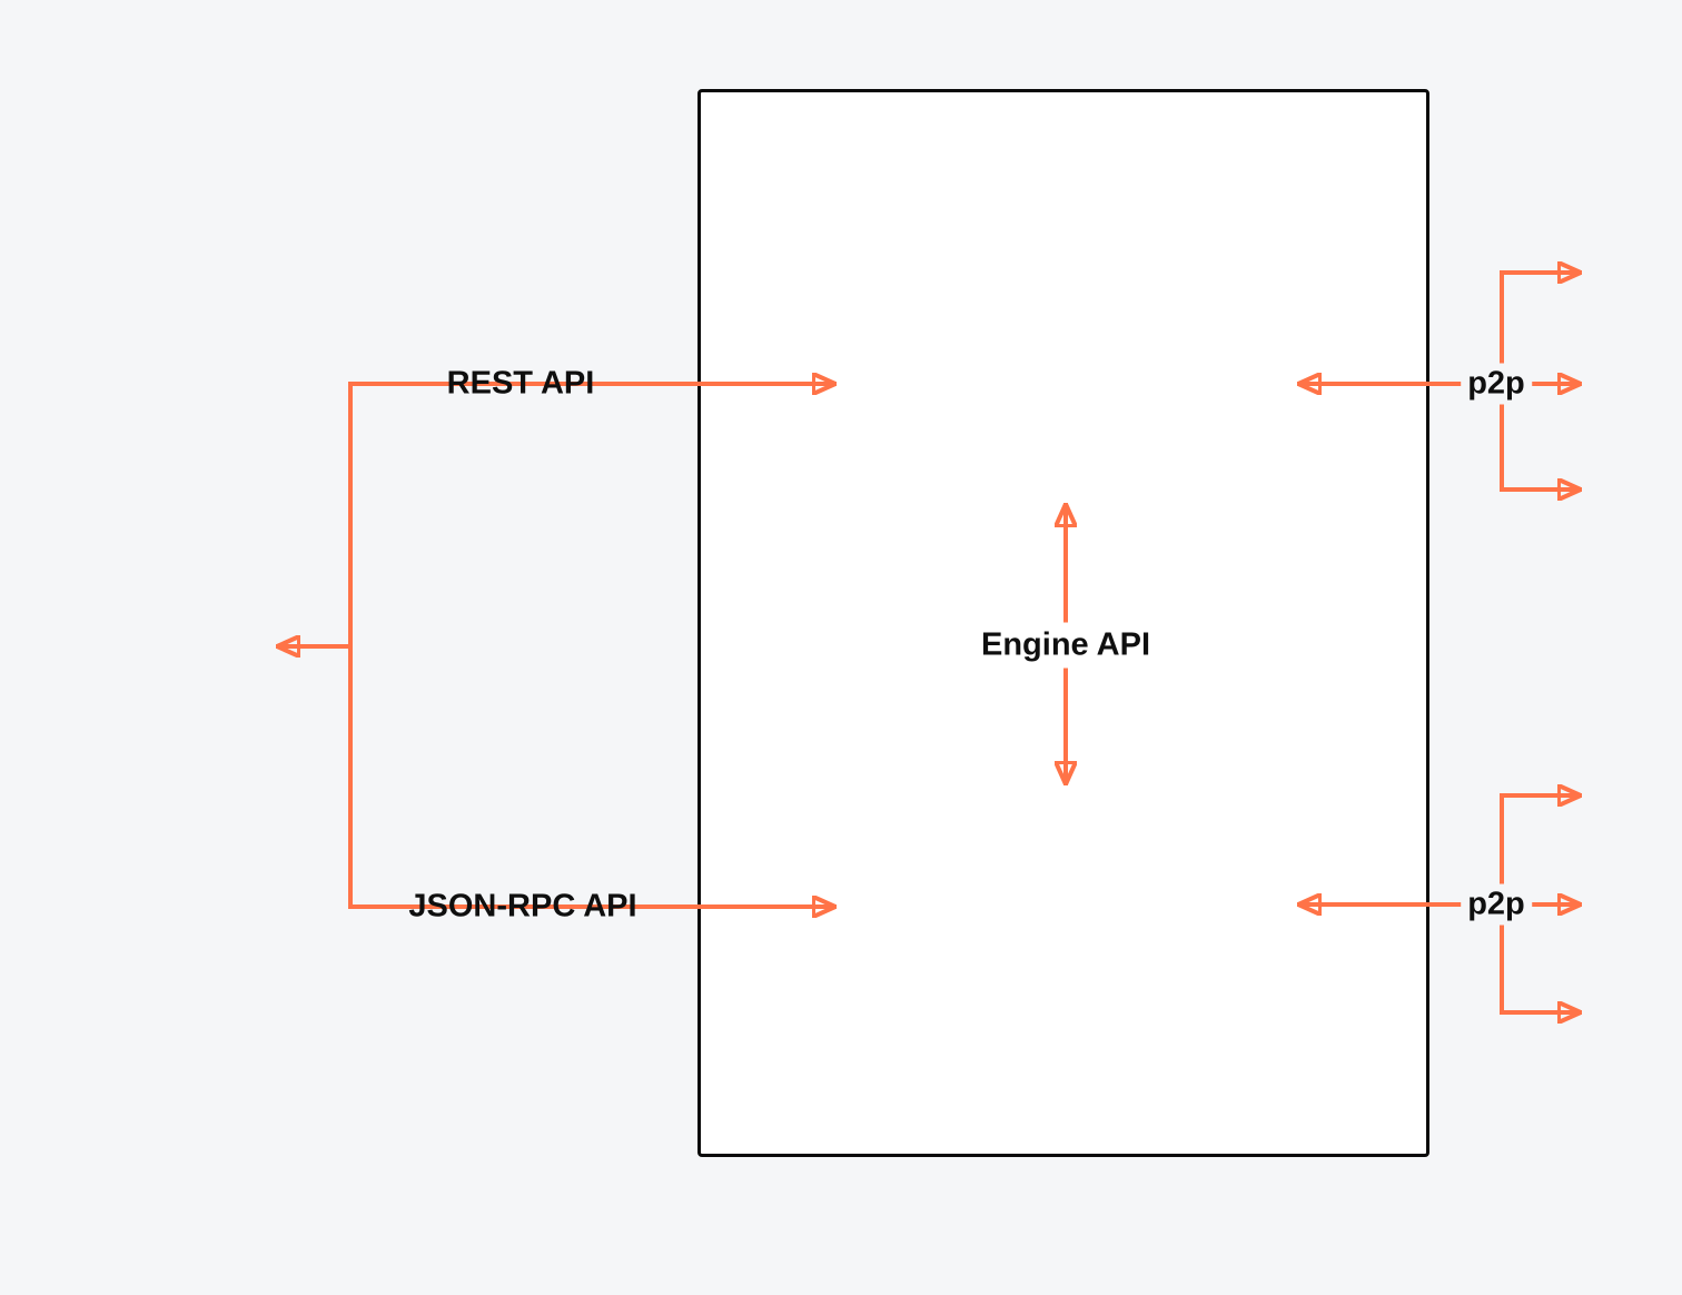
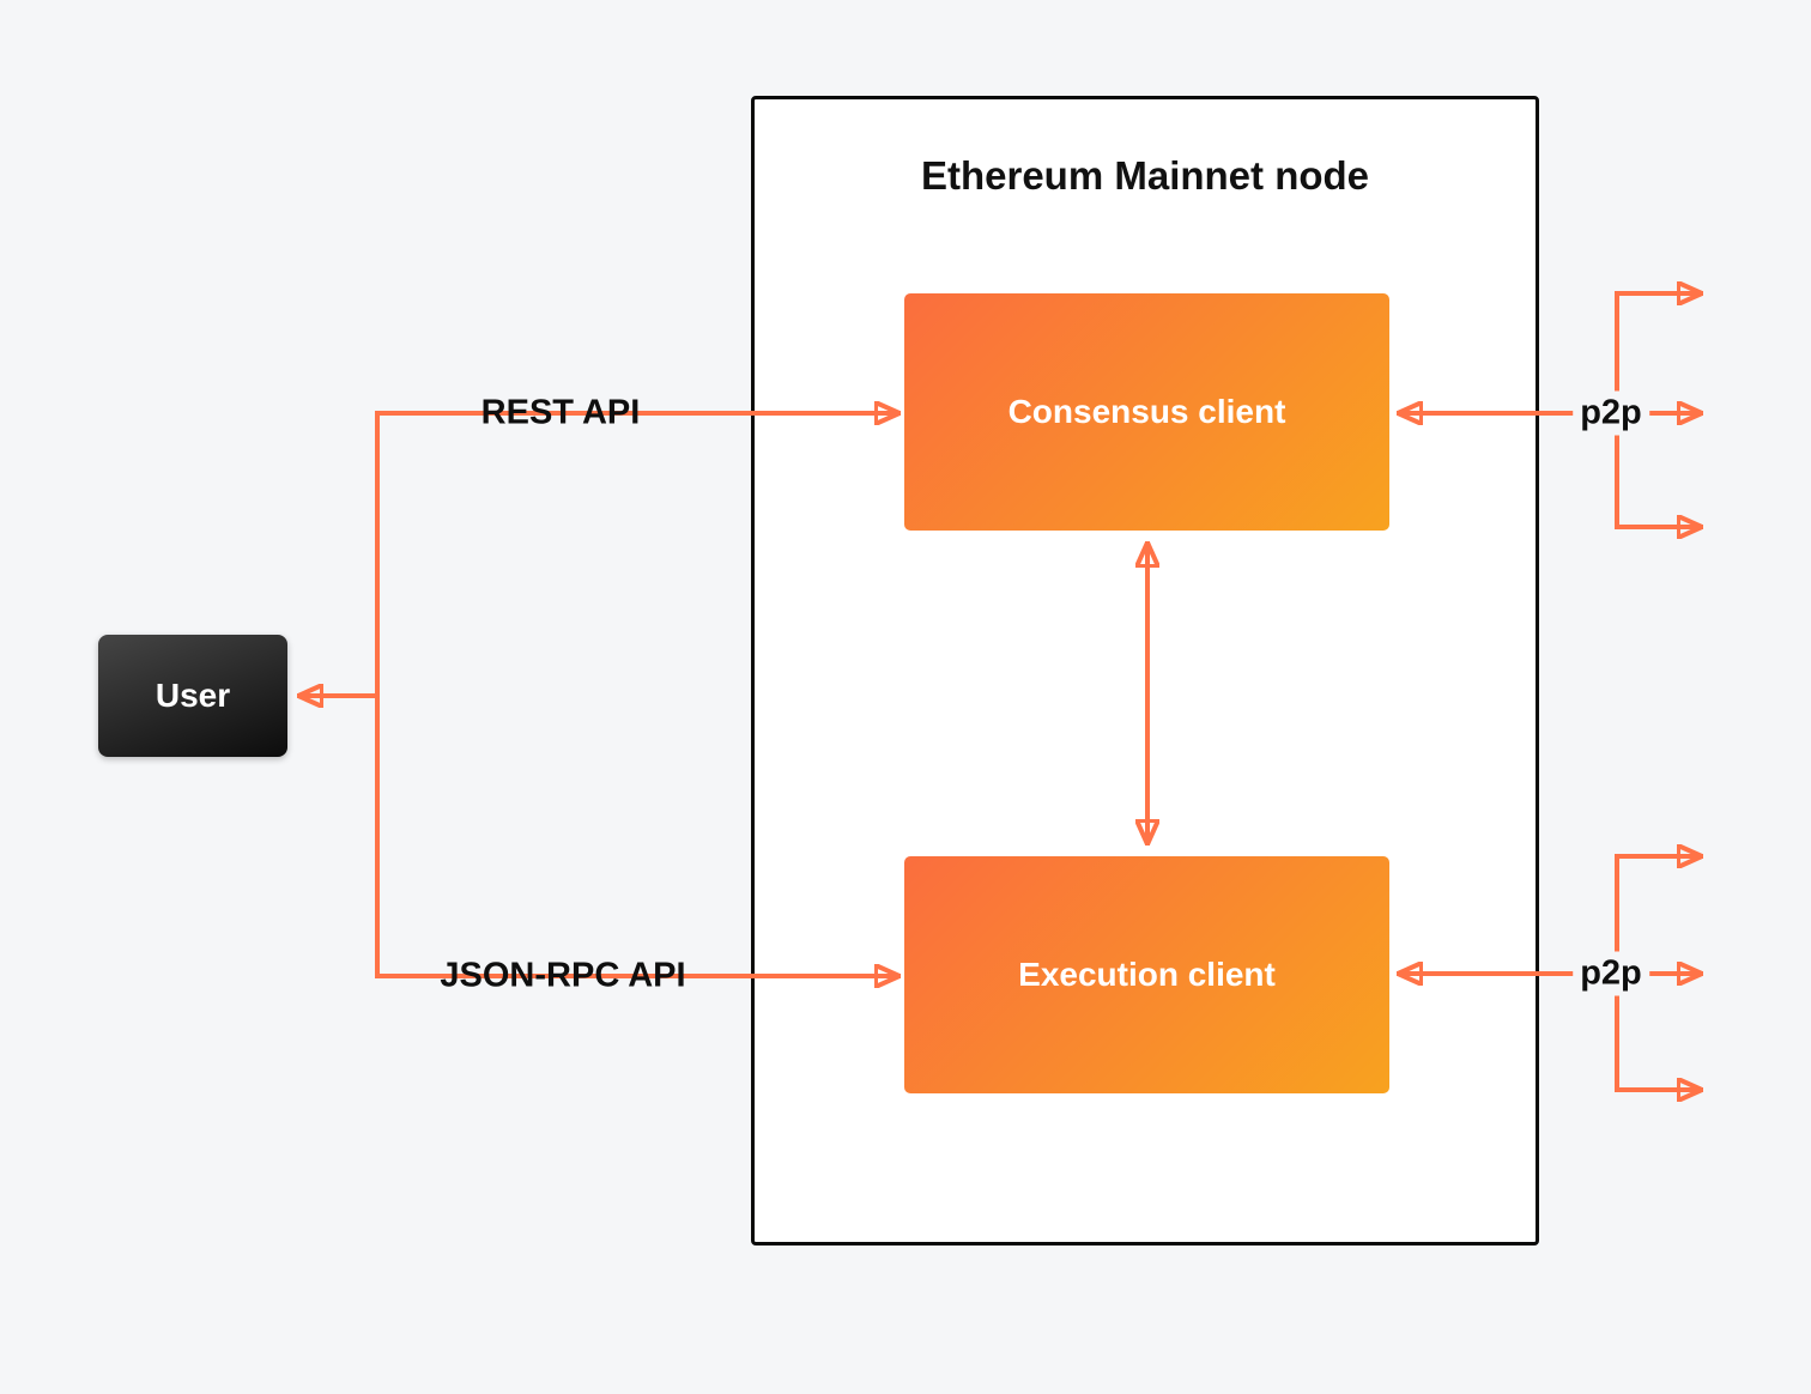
+ Ethereum Mainnet node
+ Consensus client
+ Execution client
+ User
  REST API
  JSON-RPC API
- Engine API
  p2p
  p2p
